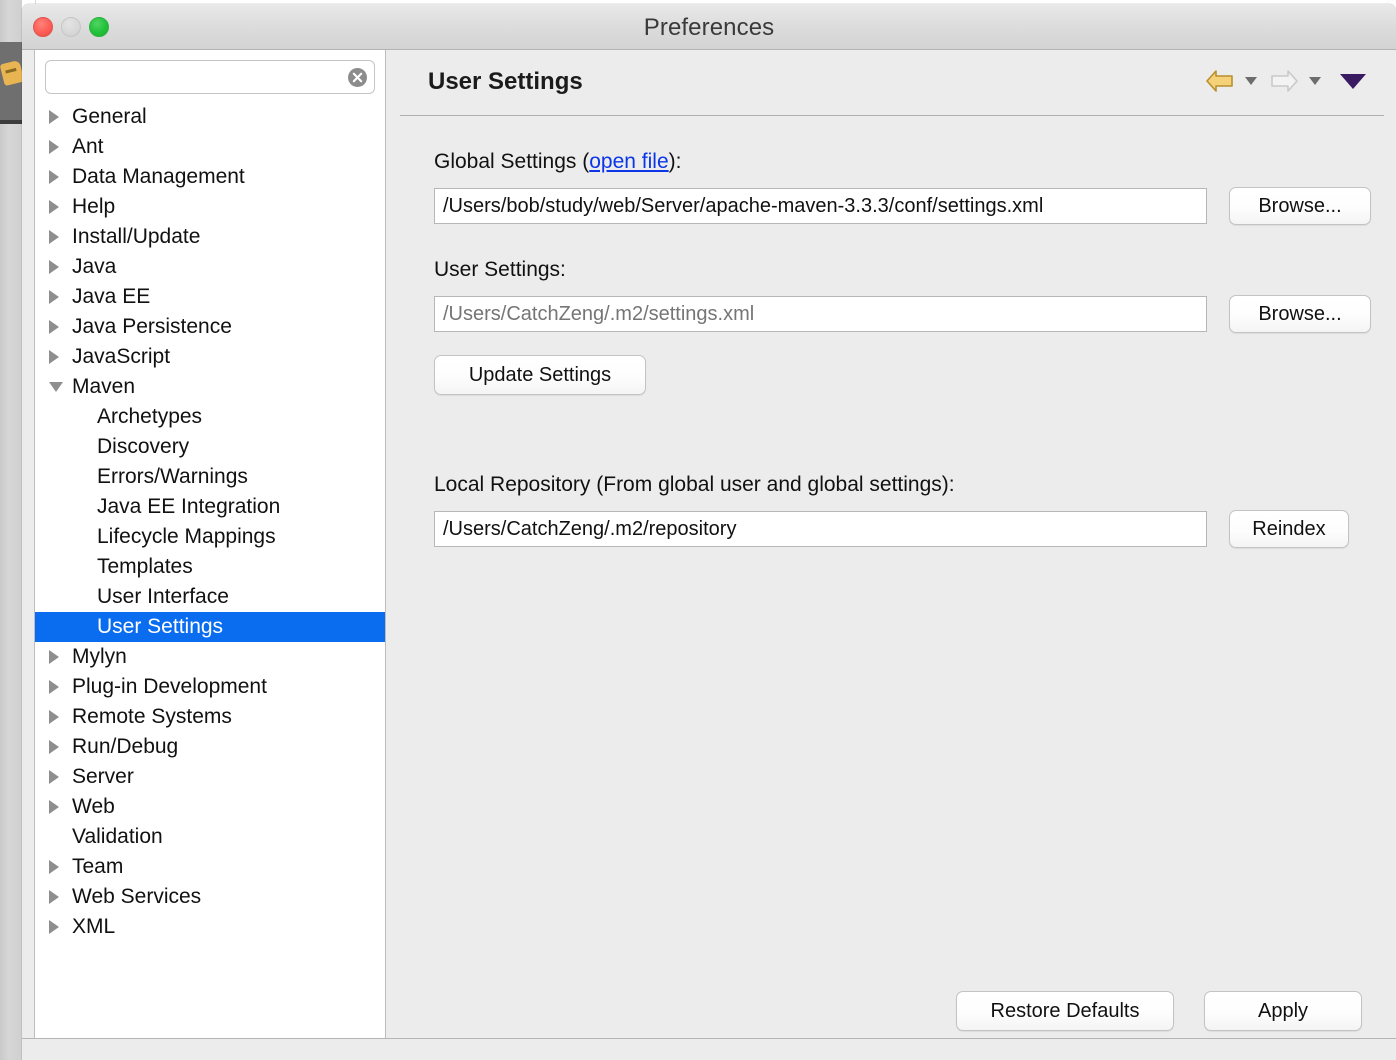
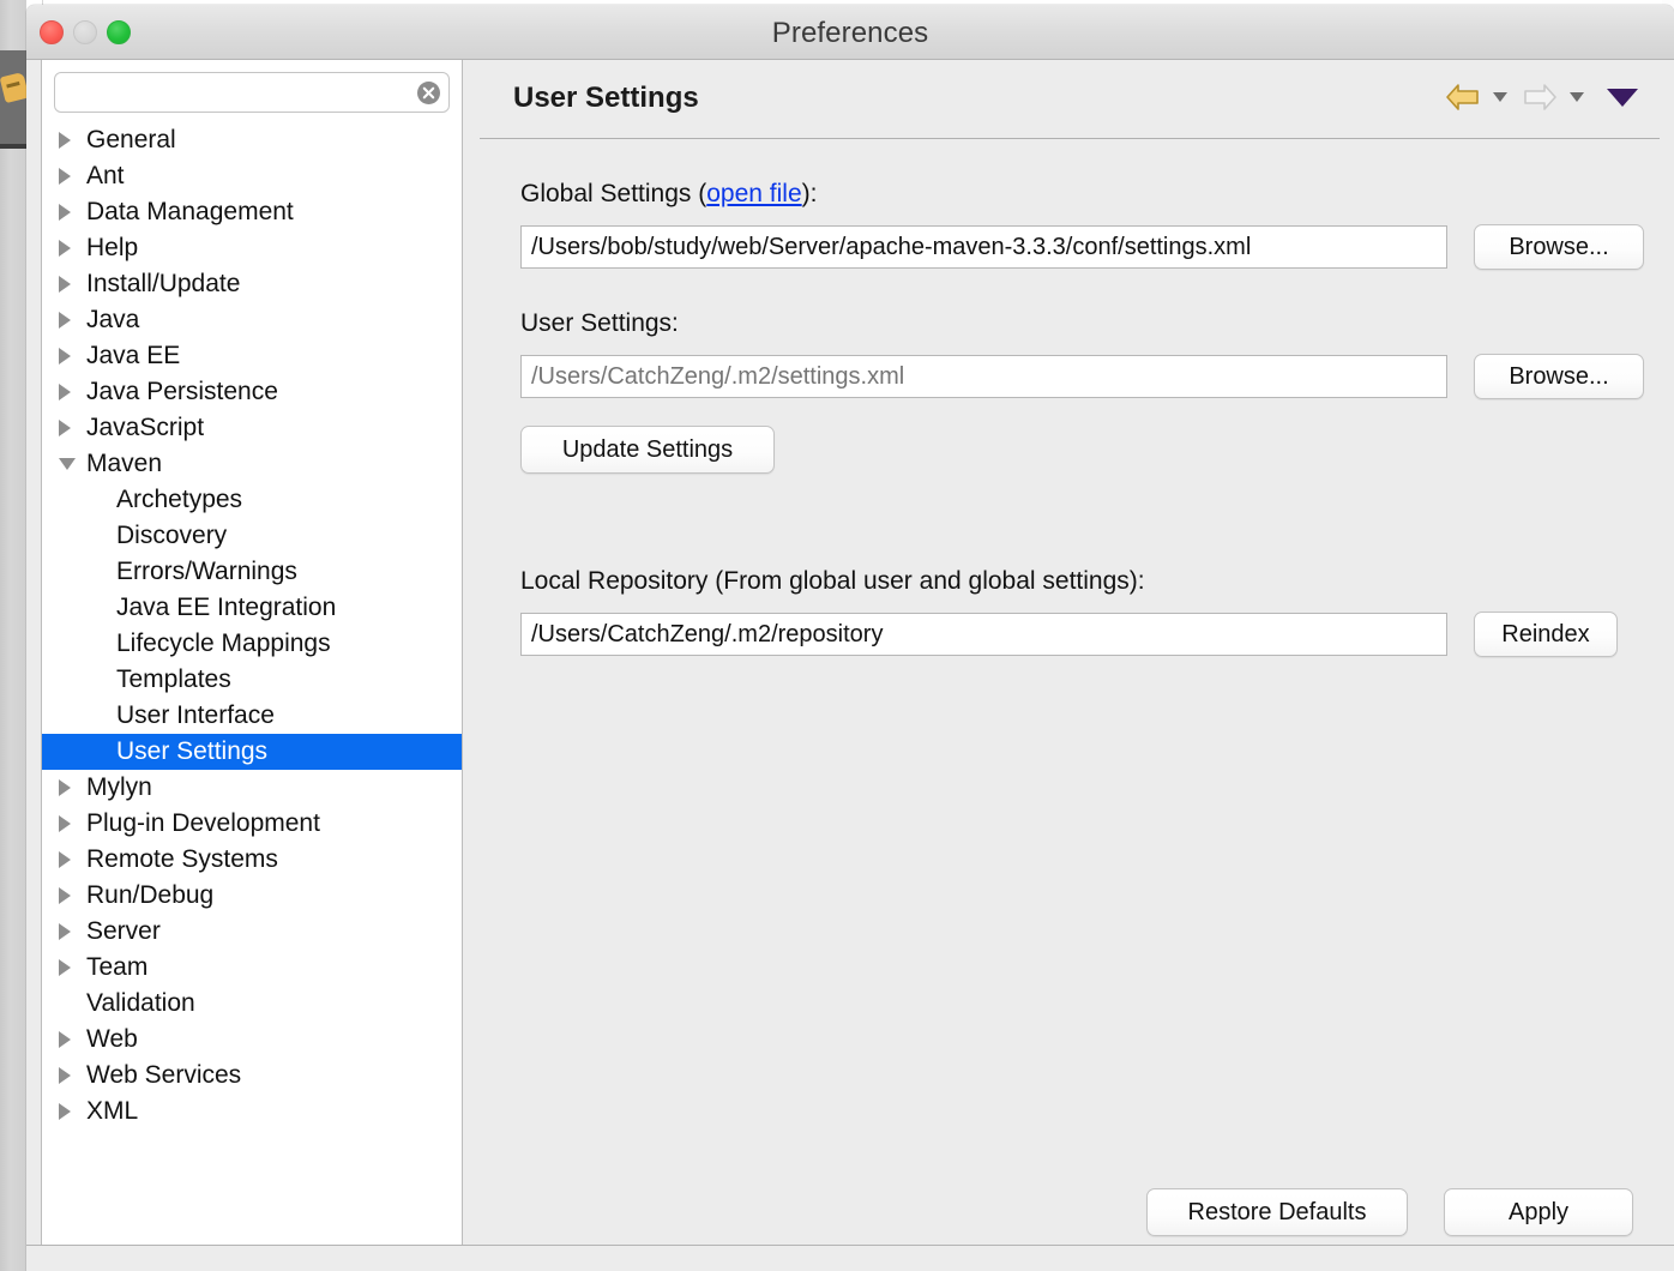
  Preferences
  General
  Ant
  Data Management
  Help
  Install/Update
  Java
  Java EE
  Java Persistence
  JavaScript
  Maven
  Archetypes
  Discovery
  Errors/Warnings
  Java EE Integration
  Lifecycle Mappings
  Templates
  User Interface
  User Settings
  Mylyn
  Plug-in Development
  Remote Systems
  Run/Debug
  Server
- Web
+ Team
  Validation
- Team
+ Web
  Web Services
  XML
  User Settings
  Global Settings (open file):
  /Users/bob/study/web/Server/apache-maven-3.3.3/conf/settings.xml
  Browse...
  User Settings:
  /Users/CatchZeng/.m2/settings.xml
  Browse...
  Update Settings
  Local Repository (From global user and global settings):
  /Users/CatchZeng/.m2/repository
  Reindex
  Restore Defaults
  Apply
